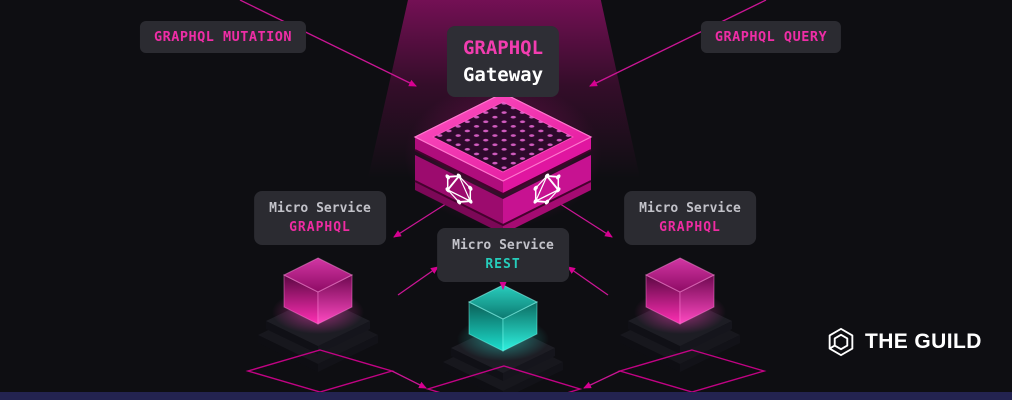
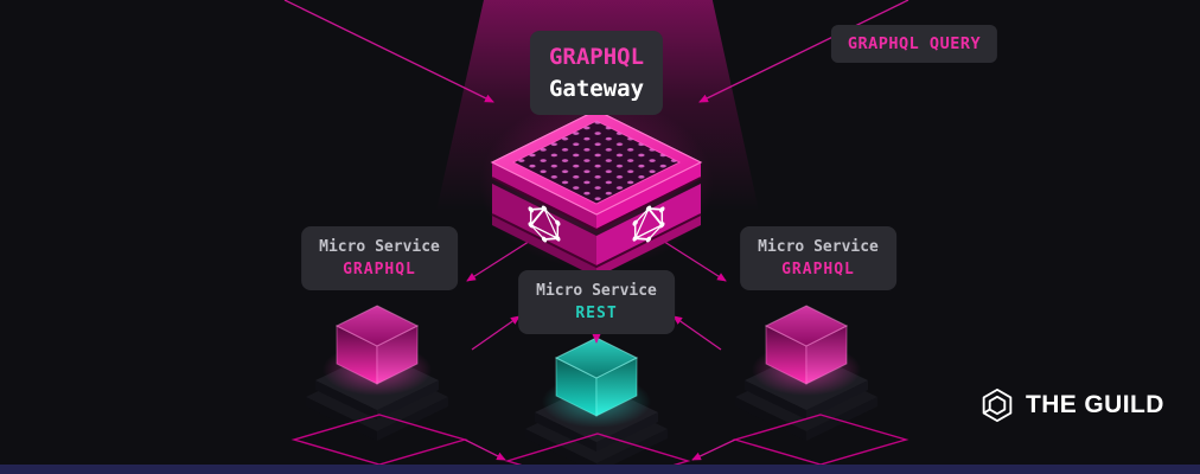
- GRAPHQL MUTATION
  GRAPHQL QUERY
  GRAPHQL
  Gateway
  Micro Service
  GRAPHQL
  Micro Service
  REST
  Micro Service
  GRAPHQL
  THE GUILD
